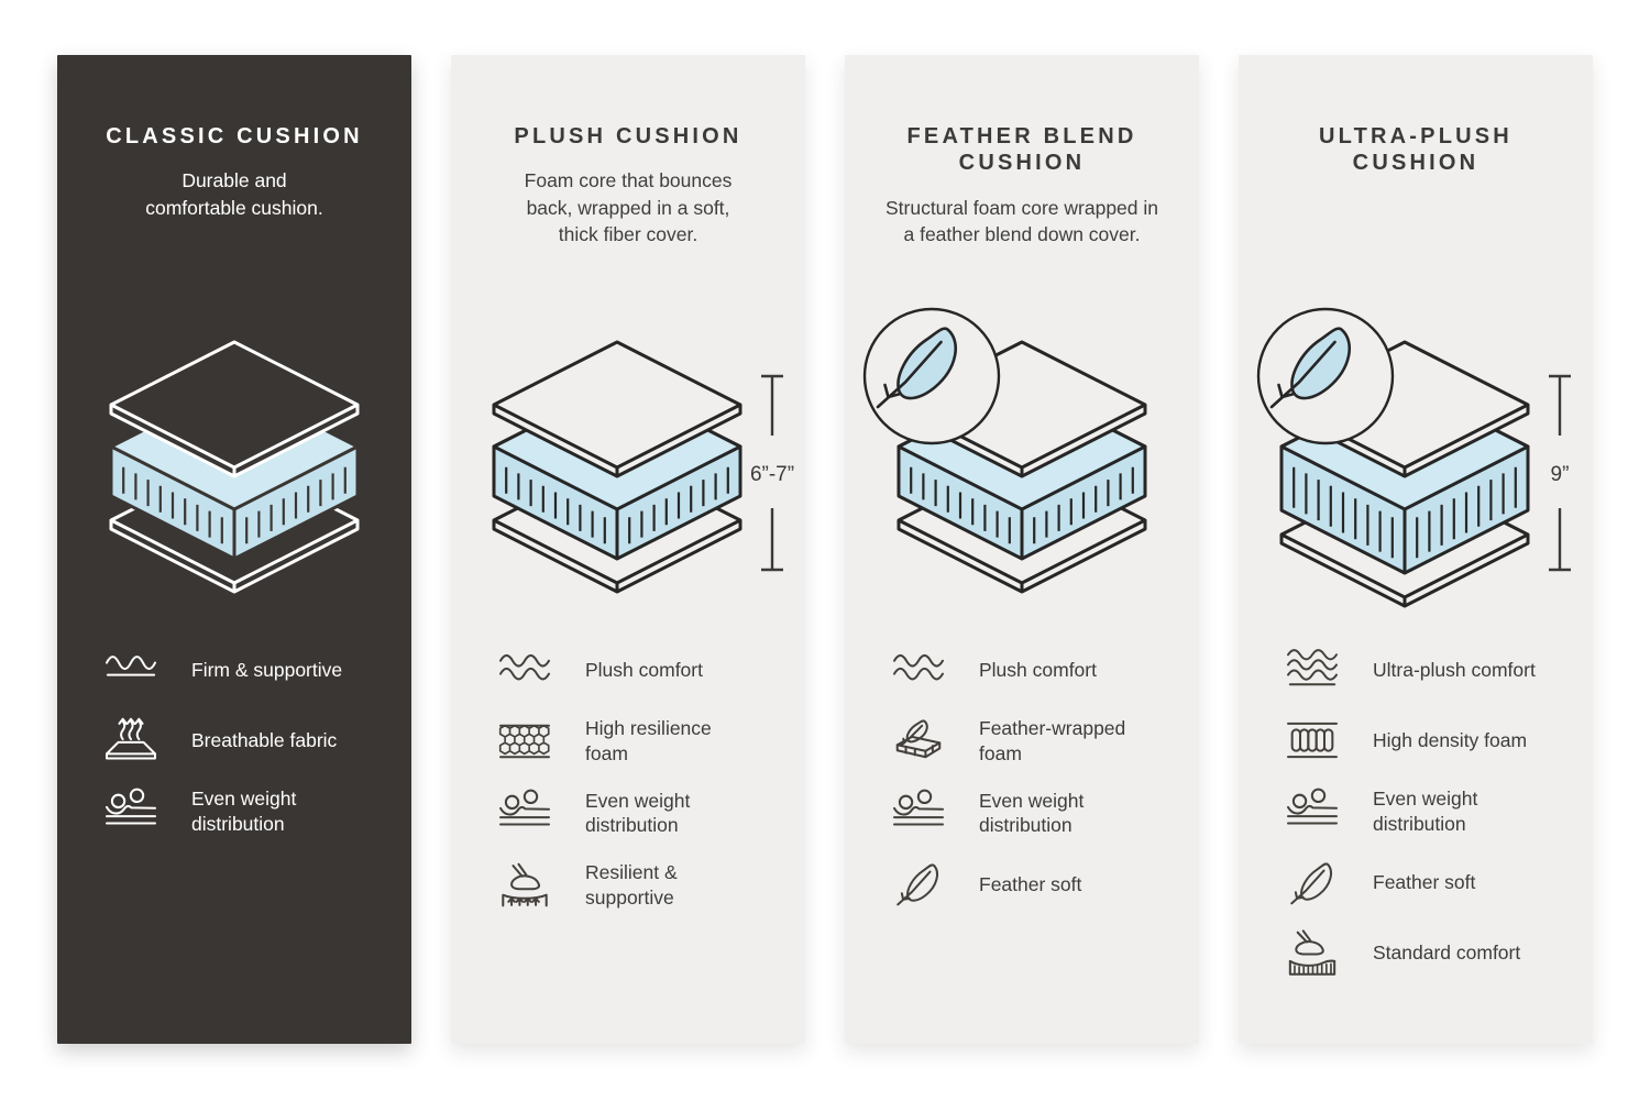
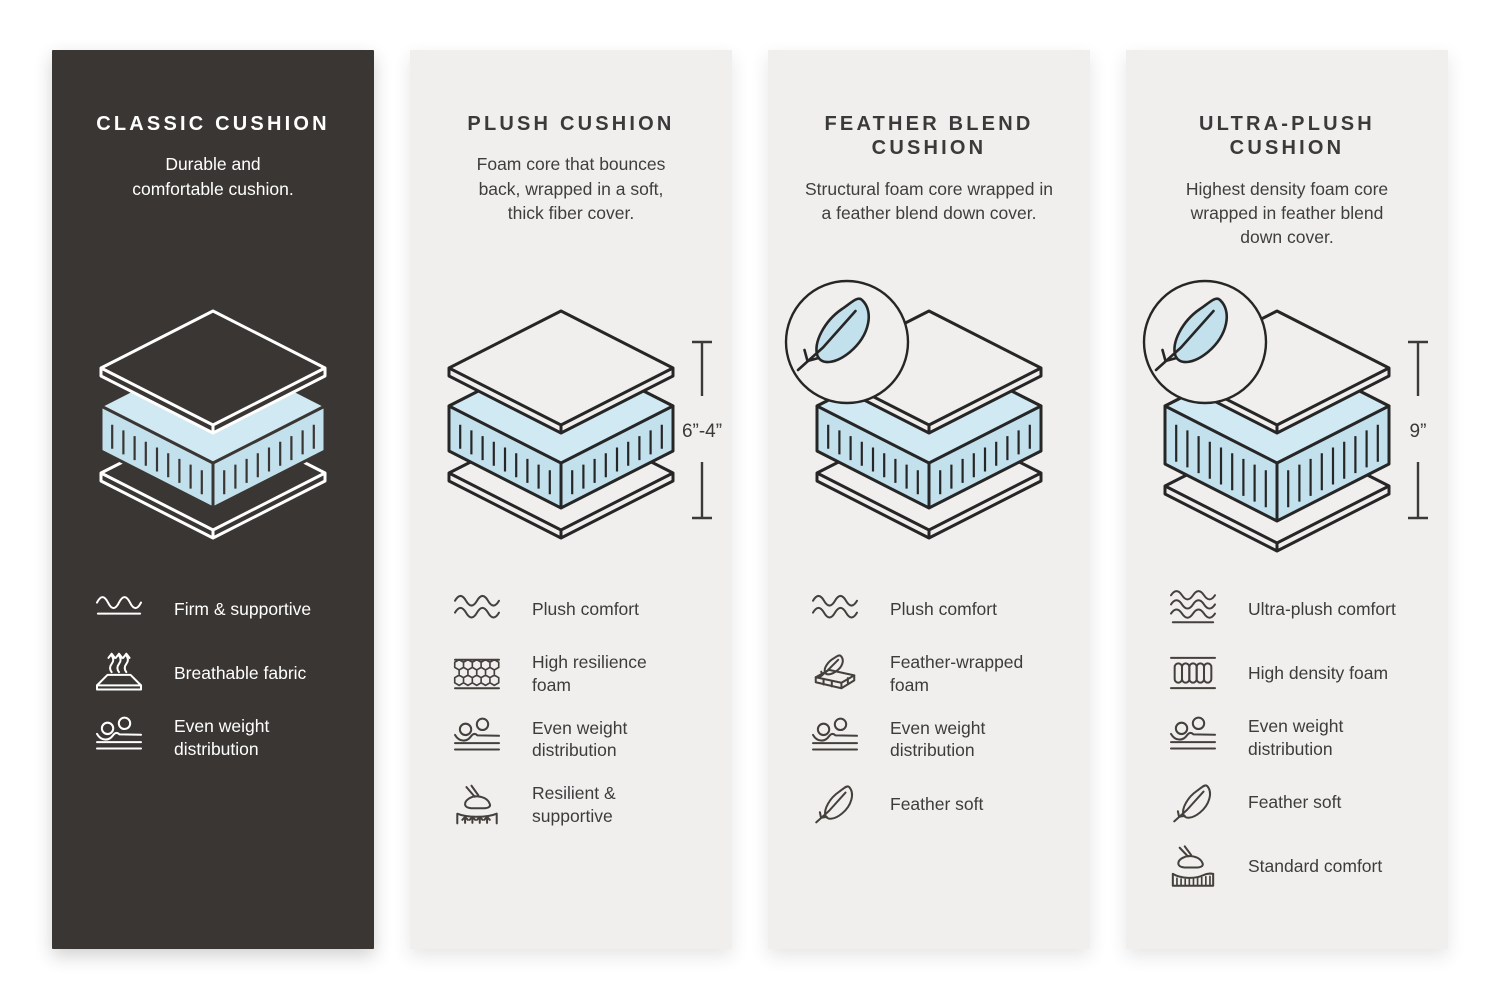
  CLASSIC CUSHION
  Durable and
  comfortable cushion.
  Firm & supportive
  Breathable fabric
  Even weight
  distribution
  PLUSH CUSHION
  Foam core that bounces
  back, wrapped in a soft,
  thick fiber cover.
- 6”-7”
+ 6”-4”
  Plush comfort
  High resilience
  foam
  Even weight
  distribution
  Resilient &
  supportive
  FEATHER BLEND
  CUSHION
  Structural foam core wrapped in
  a feather blend down cover.
  Plush comfort
  Feather-wrapped
  foam
  Even weight
  distribution
  Feather soft
  ULTRA-PLUSH
  CUSHION
+ Highest density foam core
+ wrapped in feather blend
+ down cover.
  9”
  Ultra-plush comfort
  High density foam
  Even weight
  distribution
  Feather soft
  Standard comfort
